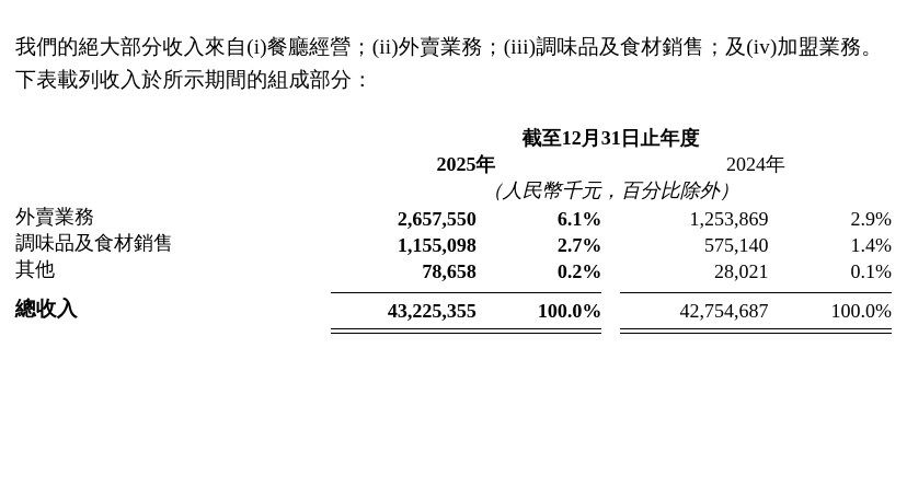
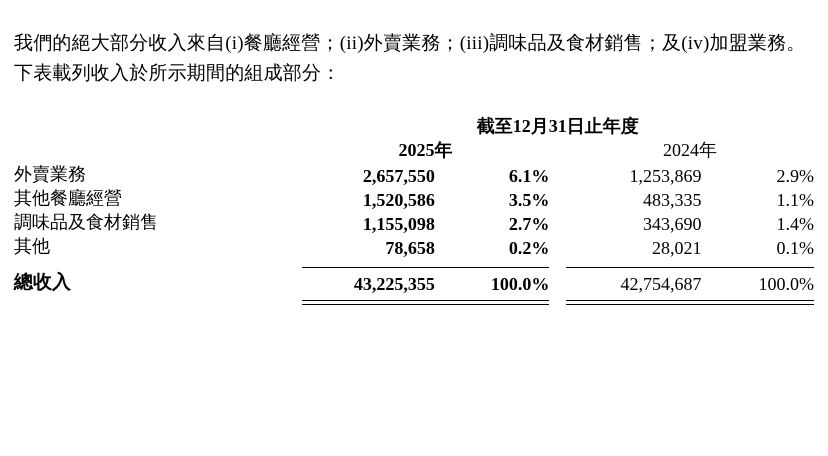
  我們的絕大部分收入來自(i)餐廳經營；(ii)外賣業務；(iii)調味品及食材銷售；及(iv)加盟業務。下表載列收入於所示期間的組成部分：
  	截至12月31日止年度
  	2025年		2024年
- 	（人民幣千元，百分比除外）
  外賣業務	2,657,550	6.1%		1,253,869	2.9%
+ 其他餐廳經營	1,520,586	3.5%		483,335	1.1%
- 調味品及食材銷售	1,155,098	2.7%		575,140	1.4%
+ 調味品及食材銷售	1,155,098	2.7%		343,690	1.4%
  其他	78,658	0.2%		28,021	0.1%
  總收入	43,225,355	100.0%		42,754,687	100.0%
